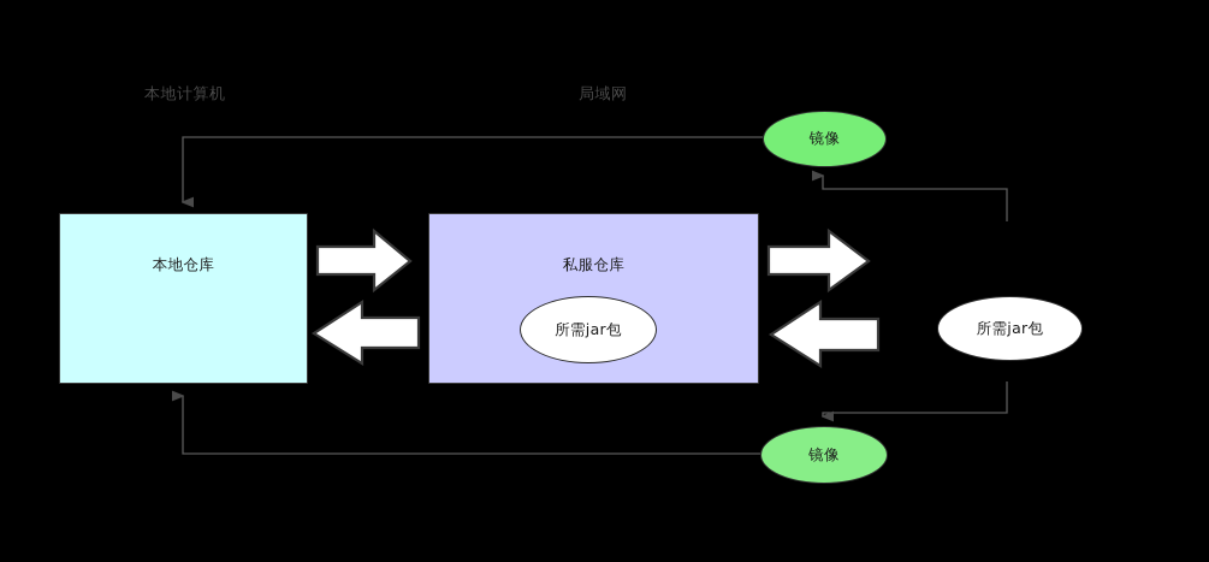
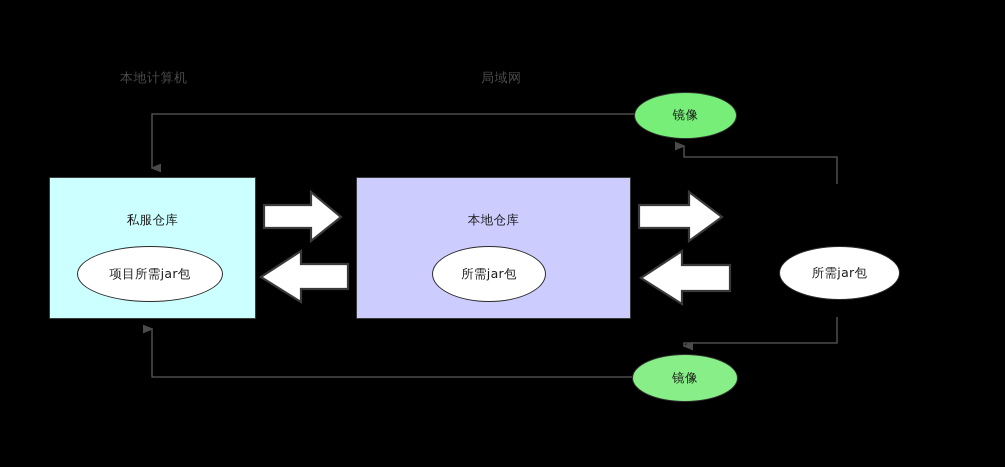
  本地计算机
  局域网
- 本地仓库
+ 私服仓库
+ 项目所需jar包
- 私服仓库
+ 本地仓库
  所需jar包
  所需jar包
  镜像
  镜像
